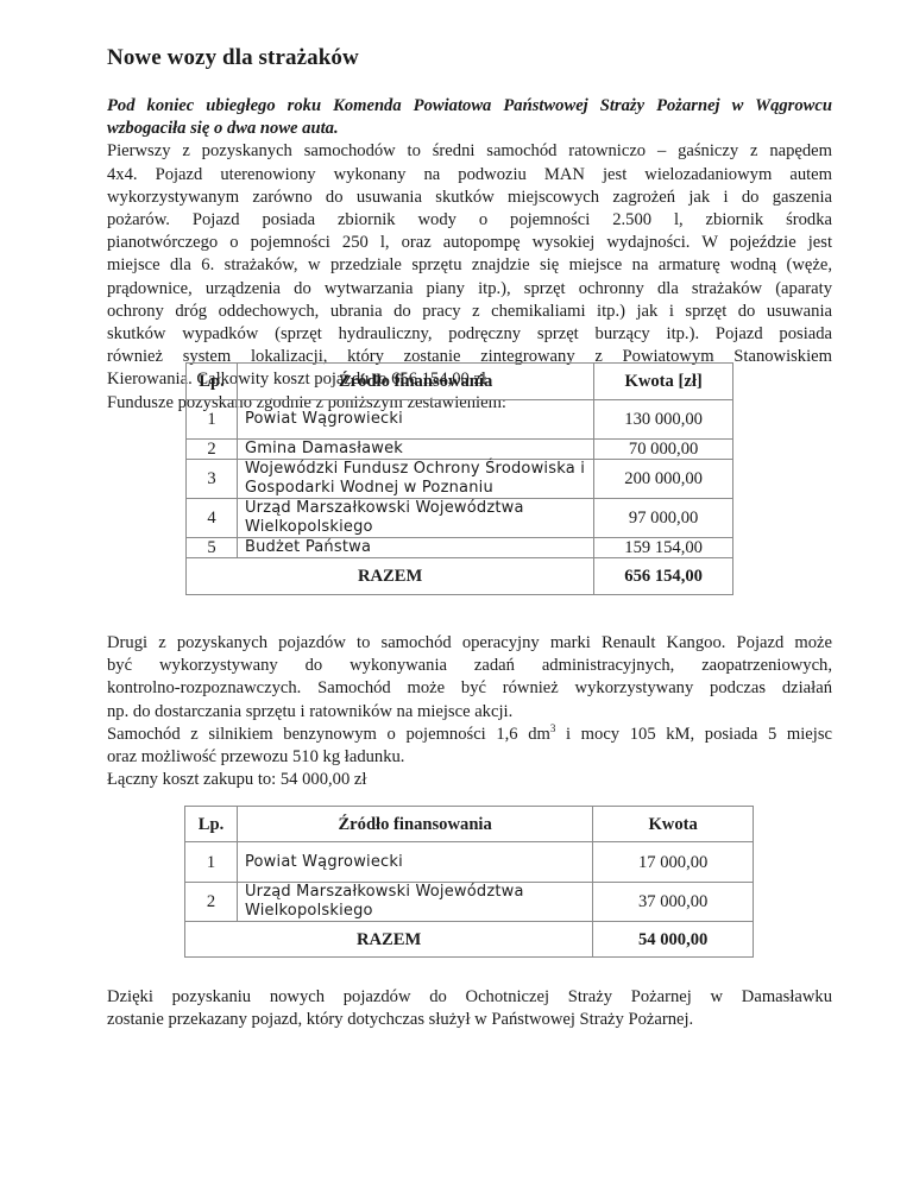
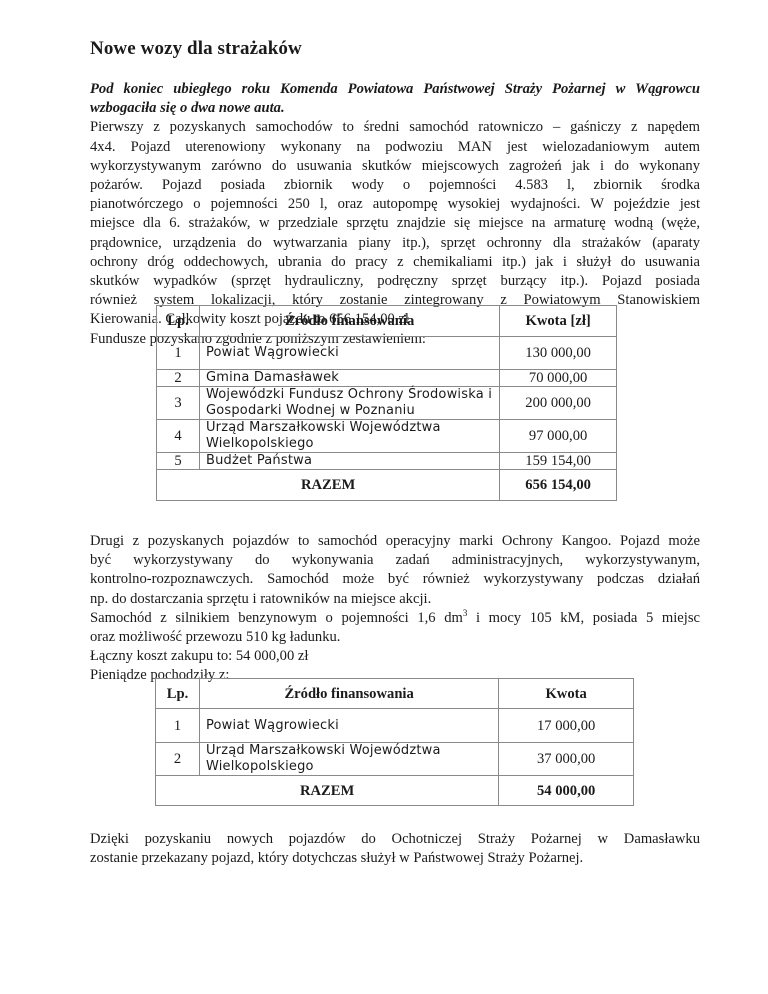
  Nowe wozy dla strażaków
  Pod koniec ubiegłego roku Komenda Powiatowa Państwowej Straży Pożarnej w Wągrowcu
  wzbogaciła się o dwa nowe auta.
  Pierwszy z pozyskanych samochodów to średni samochód ratowniczo – gaśniczy z napędem
  4x4. Pojazd uterenowiony wykonany na podwoziu MAN jest wielozadaniowym autem
- wykorzystywanym zarówno do usuwania skutków miejscowych zagrożeń jak i do gaszenia
+ wykorzystywanym zarówno do usuwania skutków miejscowych zagrożeń jak i do wykonany
- pożarów. Pojazd posiada zbiornik wody o pojemności 2.500 l, zbiornik środka
+ pożarów. Pojazd posiada zbiornik wody o pojemności 4.583 l, zbiornik środka
  pianotwórczego o pojemności 250 l, oraz autopompę wysokiej wydajności. W pojeździe jest
  miejsce dla 6. strażaków, w przedziale sprzętu znajdzie się miejsce na armaturę wodną (węże,
  prądownice, urządzenia do wytwarzania piany itp.), sprzęt ochronny dla strażaków (aparaty
- ochrony dróg oddechowych, ubrania do pracy z chemikaliami itp.) jak i sprzęt do usuwania
+ ochrony dróg oddechowych, ubrania do pracy z chemikaliami itp.) jak i służył do usuwania
  skutków wypadków (sprzęt hydrauliczny, podręczny sprzęt burzący itp.). Pojazd posiada
  również system lokalizacji, który zostanie zintegrowany z Powiatowym Stanowiskiem
  Kierowania. Całkowity koszt pojazdu to 656 154,00 zł
  Fundusze pozyskano zgodnie z poniższym zestawieniem:
  Lp.	Źródło finansowania	Kwota [zł]
  1	Powiat Wągrowiecki	130 000,00
  2	Gmina Damasławek	70 000,00
  3	Wojewódzki Fundusz Ochrony Środowiska i Gospodarki Wodnej w Poznaniu	200 000,00
  4	Urząd Marszałkowski Województwa Wielkopolskiego	97 000,00
  5	Budżet Państwa	159 154,00
  RAZEM	656 154,00
- Drugi z pozyskanych pojazdów to samochód operacyjny marki Renault Kangoo. Pojazd może
+ Drugi z pozyskanych pojazdów to samochód operacyjny marki Ochrony Kangoo. Pojazd może
- być wykorzystywany do wykonywania zadań administracyjnych, zaopatrzeniowych,
+ być wykorzystywany do wykonywania zadań administracyjnych, wykorzystywanym,
  kontrolno-rozpoznawczych. Samochód może być również wykorzystywany podczas działań
  np. do dostarczania sprzętu i ratowników na miejsce akcji.
  Samochód z silnikiem benzynowym o pojemności 1,6 dm3 i mocy 105 kM, posiada 5 miejsc
  oraz możliwość przewozu 510 kg ładunku.
  Łączny koszt zakupu to: 54 000,00 zł
+ Pieniądze pochodziły z:
  Lp.	Źródło finansowania	Kwota
  1	Powiat Wągrowiecki	17 000,00
  2	Urząd Marszałkowski Województwa Wielkopolskiego	37 000,00
  RAZEM	54 000,00
  Dzięki pozyskaniu nowych pojazdów do Ochotniczej Straży Pożarnej w Damasławku
  zostanie przekazany pojazd, który dotychczas służył w Państwowej Straży Pożarnej.
